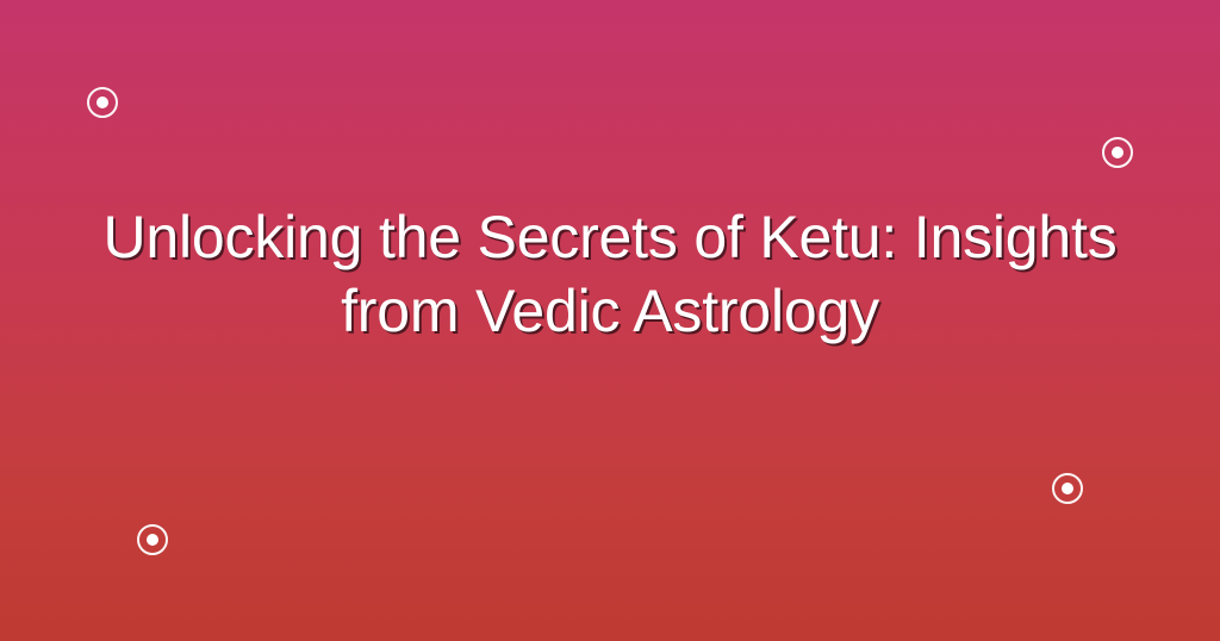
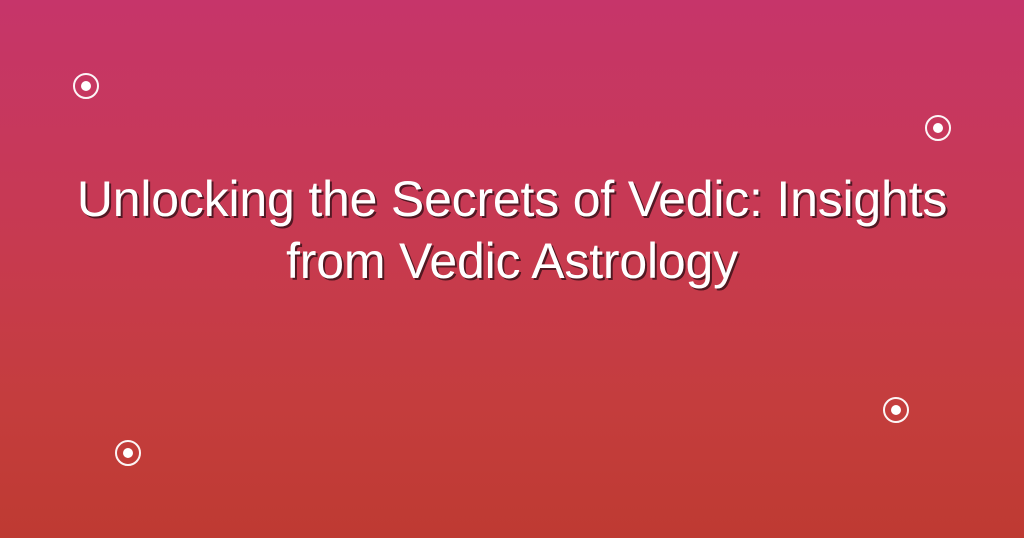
- Unlocking the Secrets of Ketu: Insights from Vedic Astrology
+ Unlocking the Secrets of Vedic: Insights from Vedic Astrology
